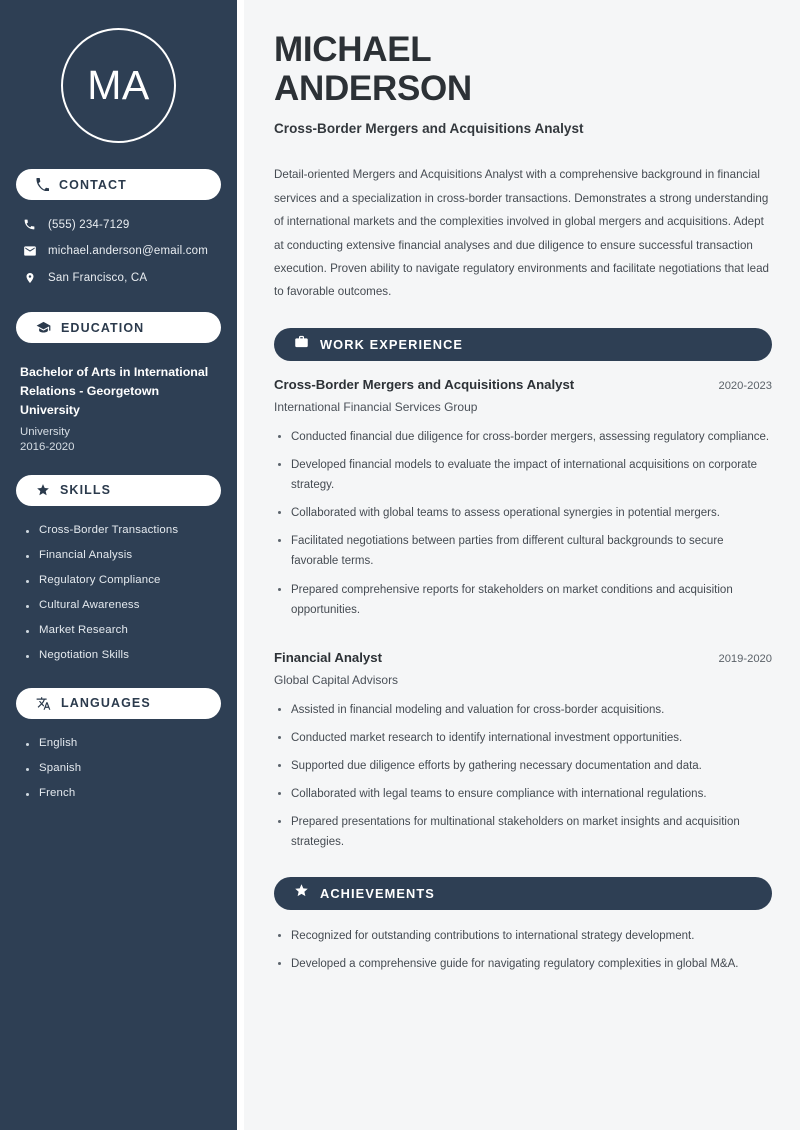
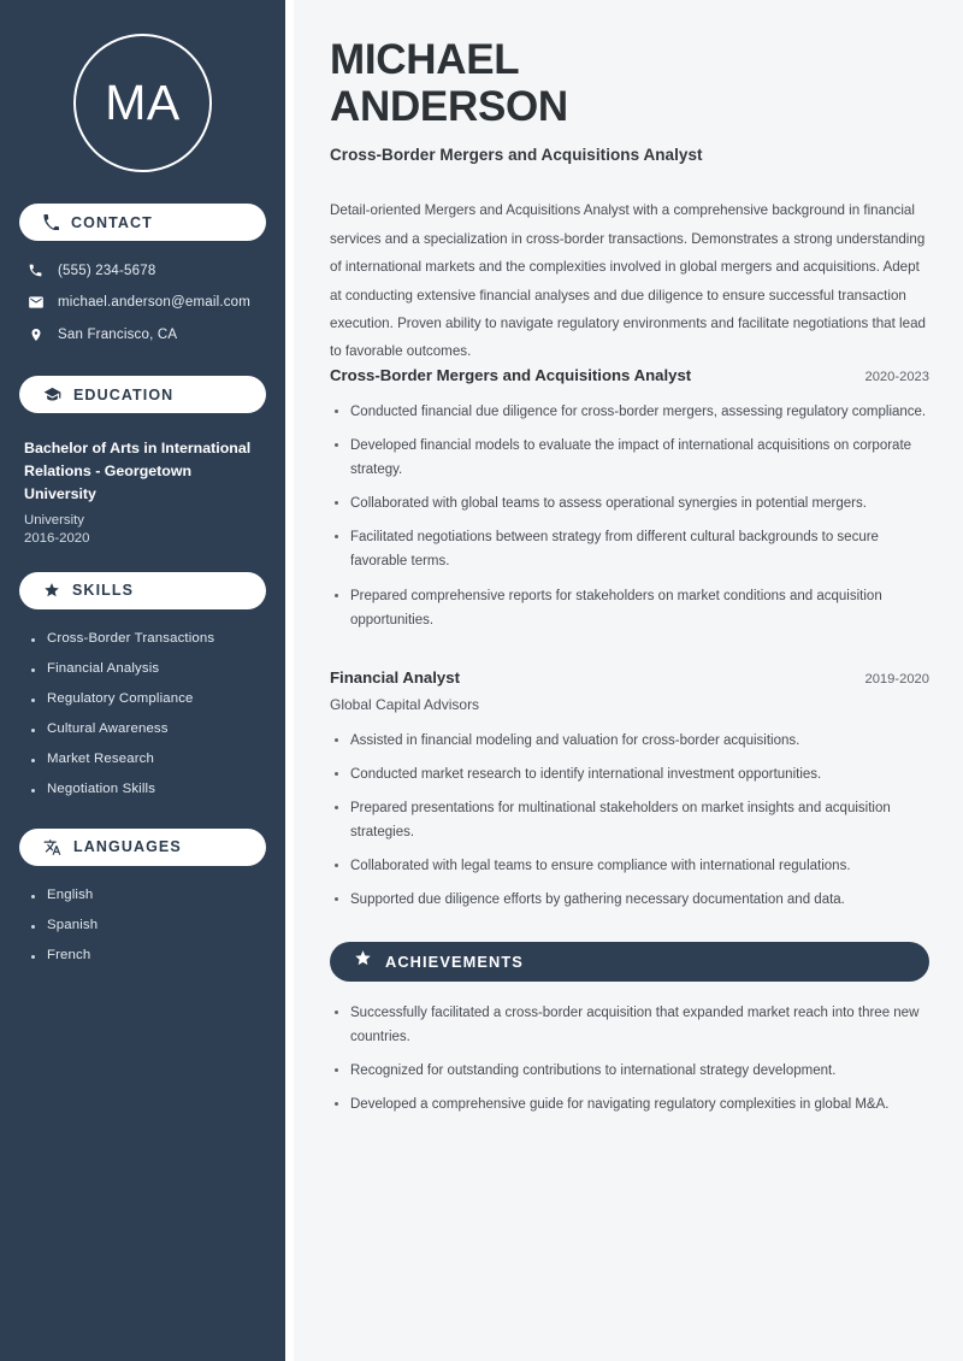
  MA
  CONTACT
- (555) 234-7129
+ (555) 234-5678
  michael.anderson@email.com
  San Francisco, CA
  EDUCATION
  Bachelor of Arts in International Relations - Georgetown University
  University
  2016-2020
  SKILLS
  Cross-Border Transactions
  Financial Analysis
  Regulatory Compliance
  Cultural Awareness
  Market Research
  Negotiation Skills
  LANGUAGES
  English
  Spanish
  French
  MICHAEL
  ANDERSON
  Cross-Border Mergers and Acquisitions Analyst
  Detail-oriented Mergers and Acquisitions Analyst with a comprehensive background in financial services and a specialization in cross-border transactions. Demonstrates a strong understanding of international markets and the complexities involved in global mergers and acquisitions. Adept at conducting extensive financial analyses and due diligence to ensure successful transaction execution. Proven ability to navigate regulatory environments and facilitate negotiations that lead to favorable outcomes.
- WORK EXPERIENCE
  Cross-Border Mergers and Acquisitions Analyst
  2020-2023
- International Financial Services Group
  Conducted financial due diligence for cross-border mergers, assessing regulatory compliance.
  Developed financial models to evaluate the impact of international acquisitions on corporate strategy.
  Collaborated with global teams to assess operational synergies in potential mergers.
- Facilitated negotiations between parties from different cultural backgrounds to secure favorable terms.
+ Facilitated negotiations between strategy from different cultural backgrounds to secure favorable terms.
  Prepared comprehensive reports for stakeholders on market conditions and acquisition opportunities.
  Financial Analyst
  2019-2020
  Global Capital Advisors
  Assisted in financial modeling and valuation for cross-border acquisitions.
  Conducted market research to identify international investment opportunities.
- Supported due diligence efforts by gathering necessary documentation and data.
+ Prepared presentations for multinational stakeholders on market insights and acquisition strategies.
  Collaborated with legal teams to ensure compliance with international regulations.
- Prepared presentations for multinational stakeholders on market insights and acquisition strategies.
+ Supported due diligence efforts by gathering necessary documentation and data.
  ACHIEVEMENTS
+ Successfully facilitated a cross-border acquisition that expanded market reach into three new countries.
  Recognized for outstanding contributions to international strategy development.
  Developed a comprehensive guide for navigating regulatory complexities in global M&A.
